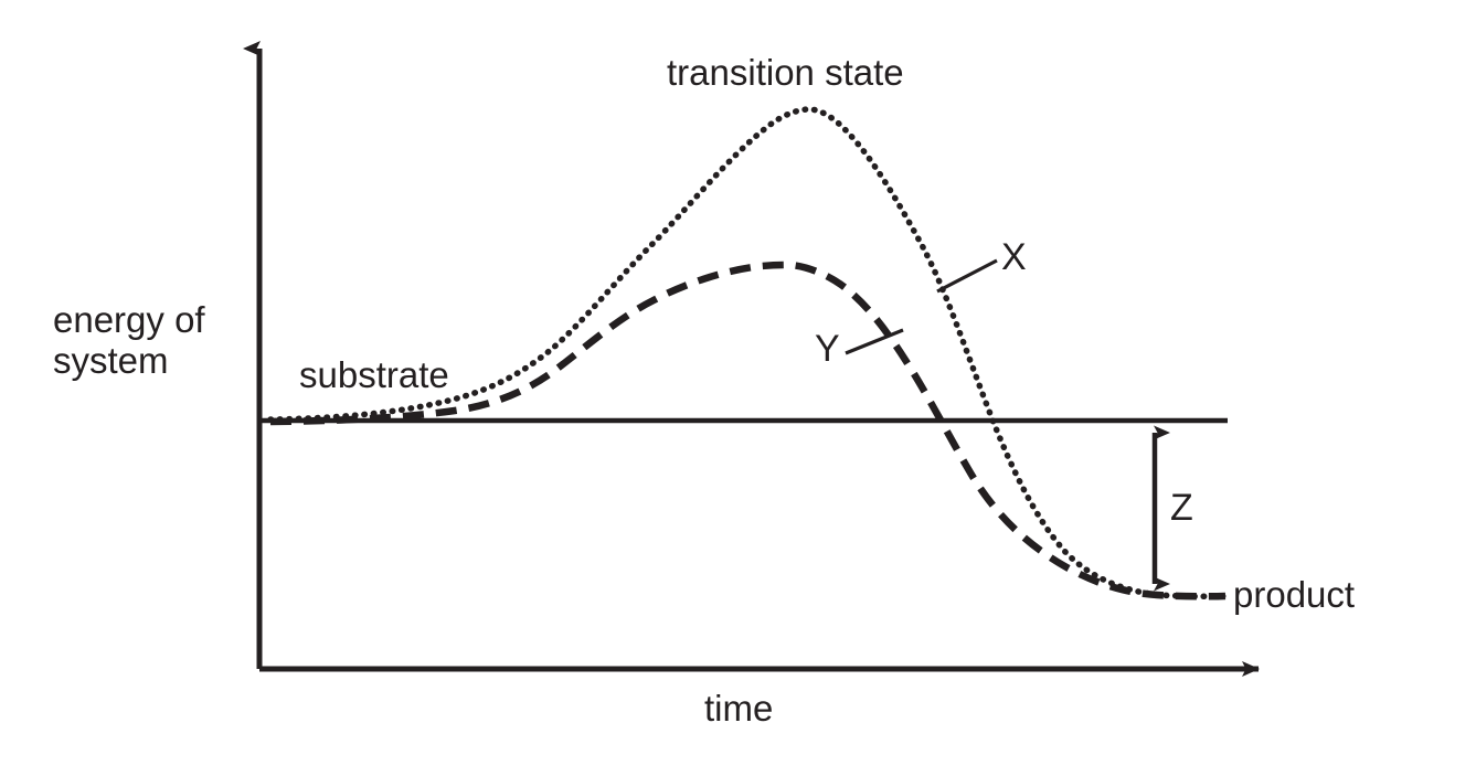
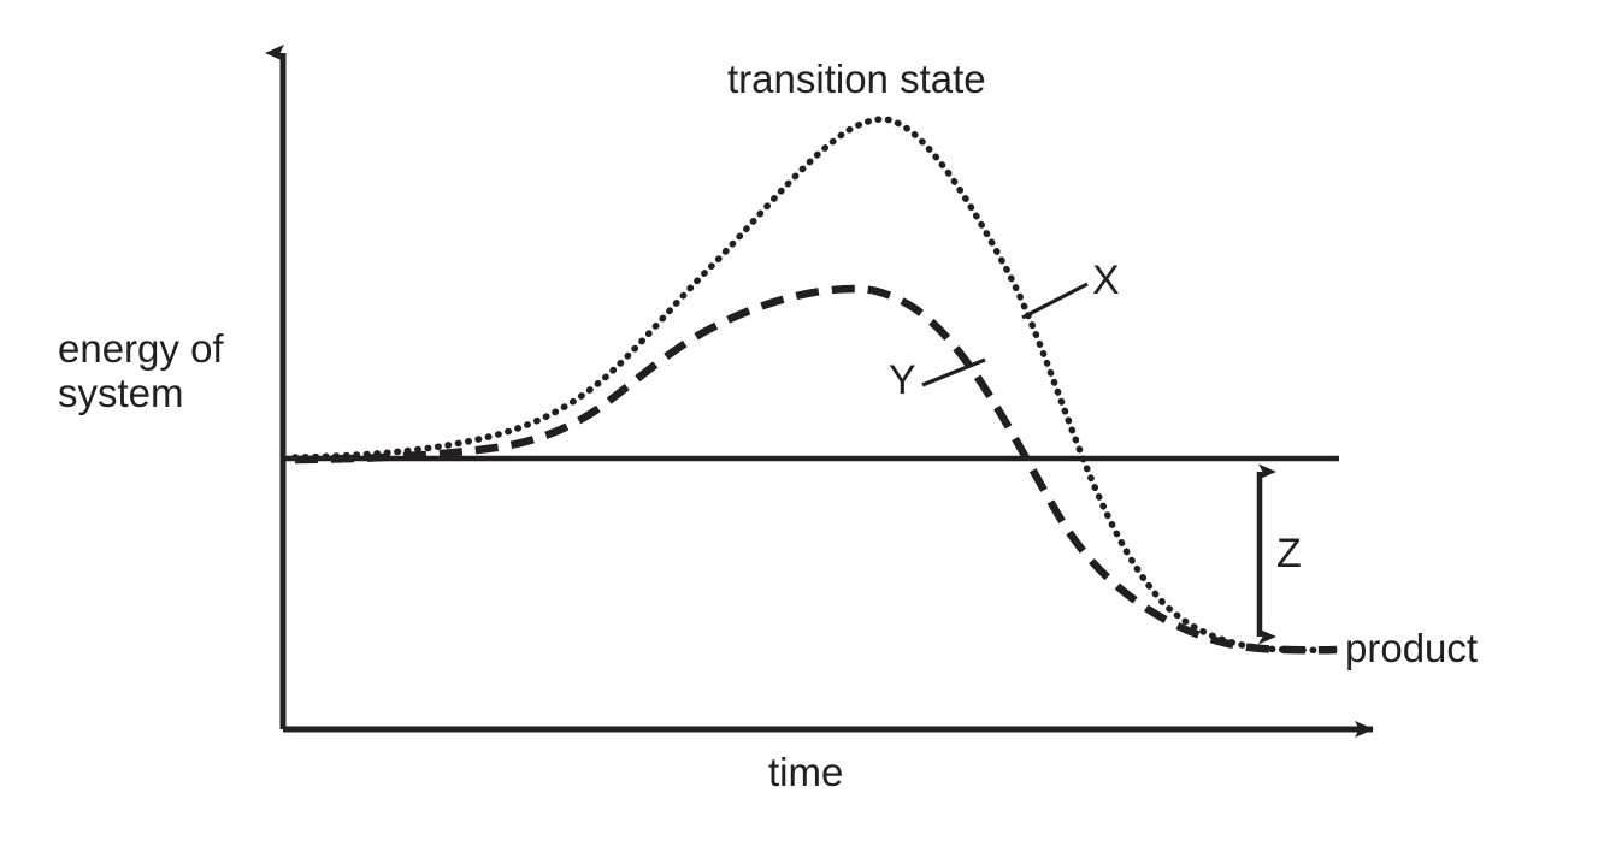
  energy of
  system
- substrate
  transition state
  X
  Y
  Z
  product
  time
